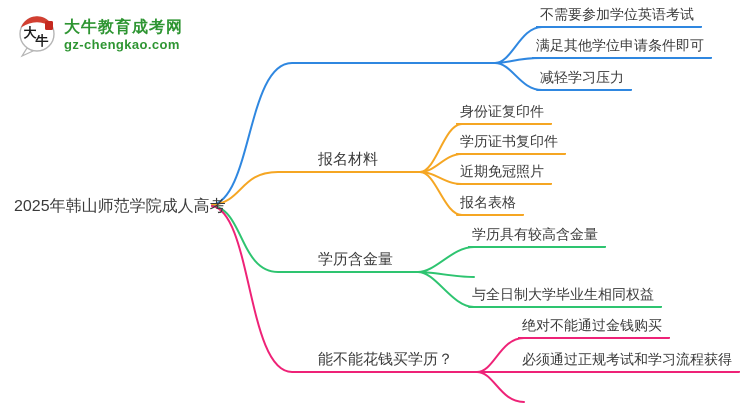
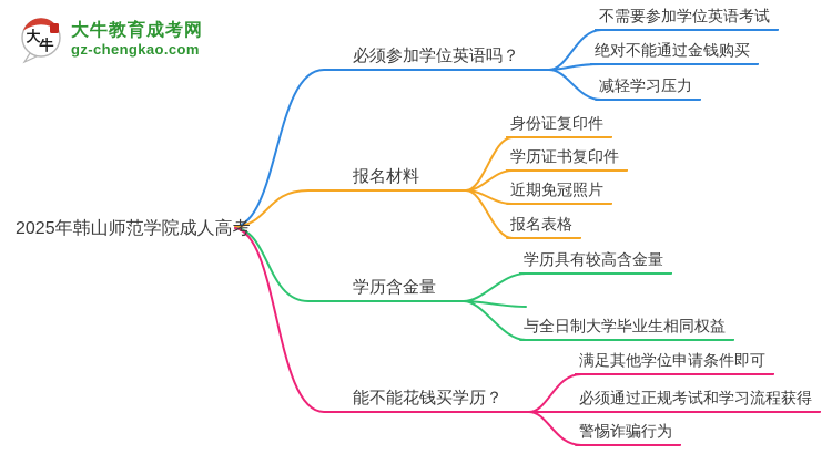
  大
  牛
  大牛教育成考网
  gz-chengkao.com
  2025年韩山师范学院成人高考
+ 必须参加学位英语吗？
  报名材料
  学历含金量
  能不能花钱买学历？
  不需要参加学位英语考试
- 满足其他学位申请条件即可
+ 绝对不能通过金钱购买
  减轻学习压力
  身份证复印件
  学历证书复印件
  近期免冠照片
  报名表格
  学历具有较高含金量
  与全日制大学毕业生相同权益
- 绝对不能通过金钱购买
+ 满足其他学位申请条件即可
  必须通过正规考试和学习流程获得
+ 警惕诈骗行为
